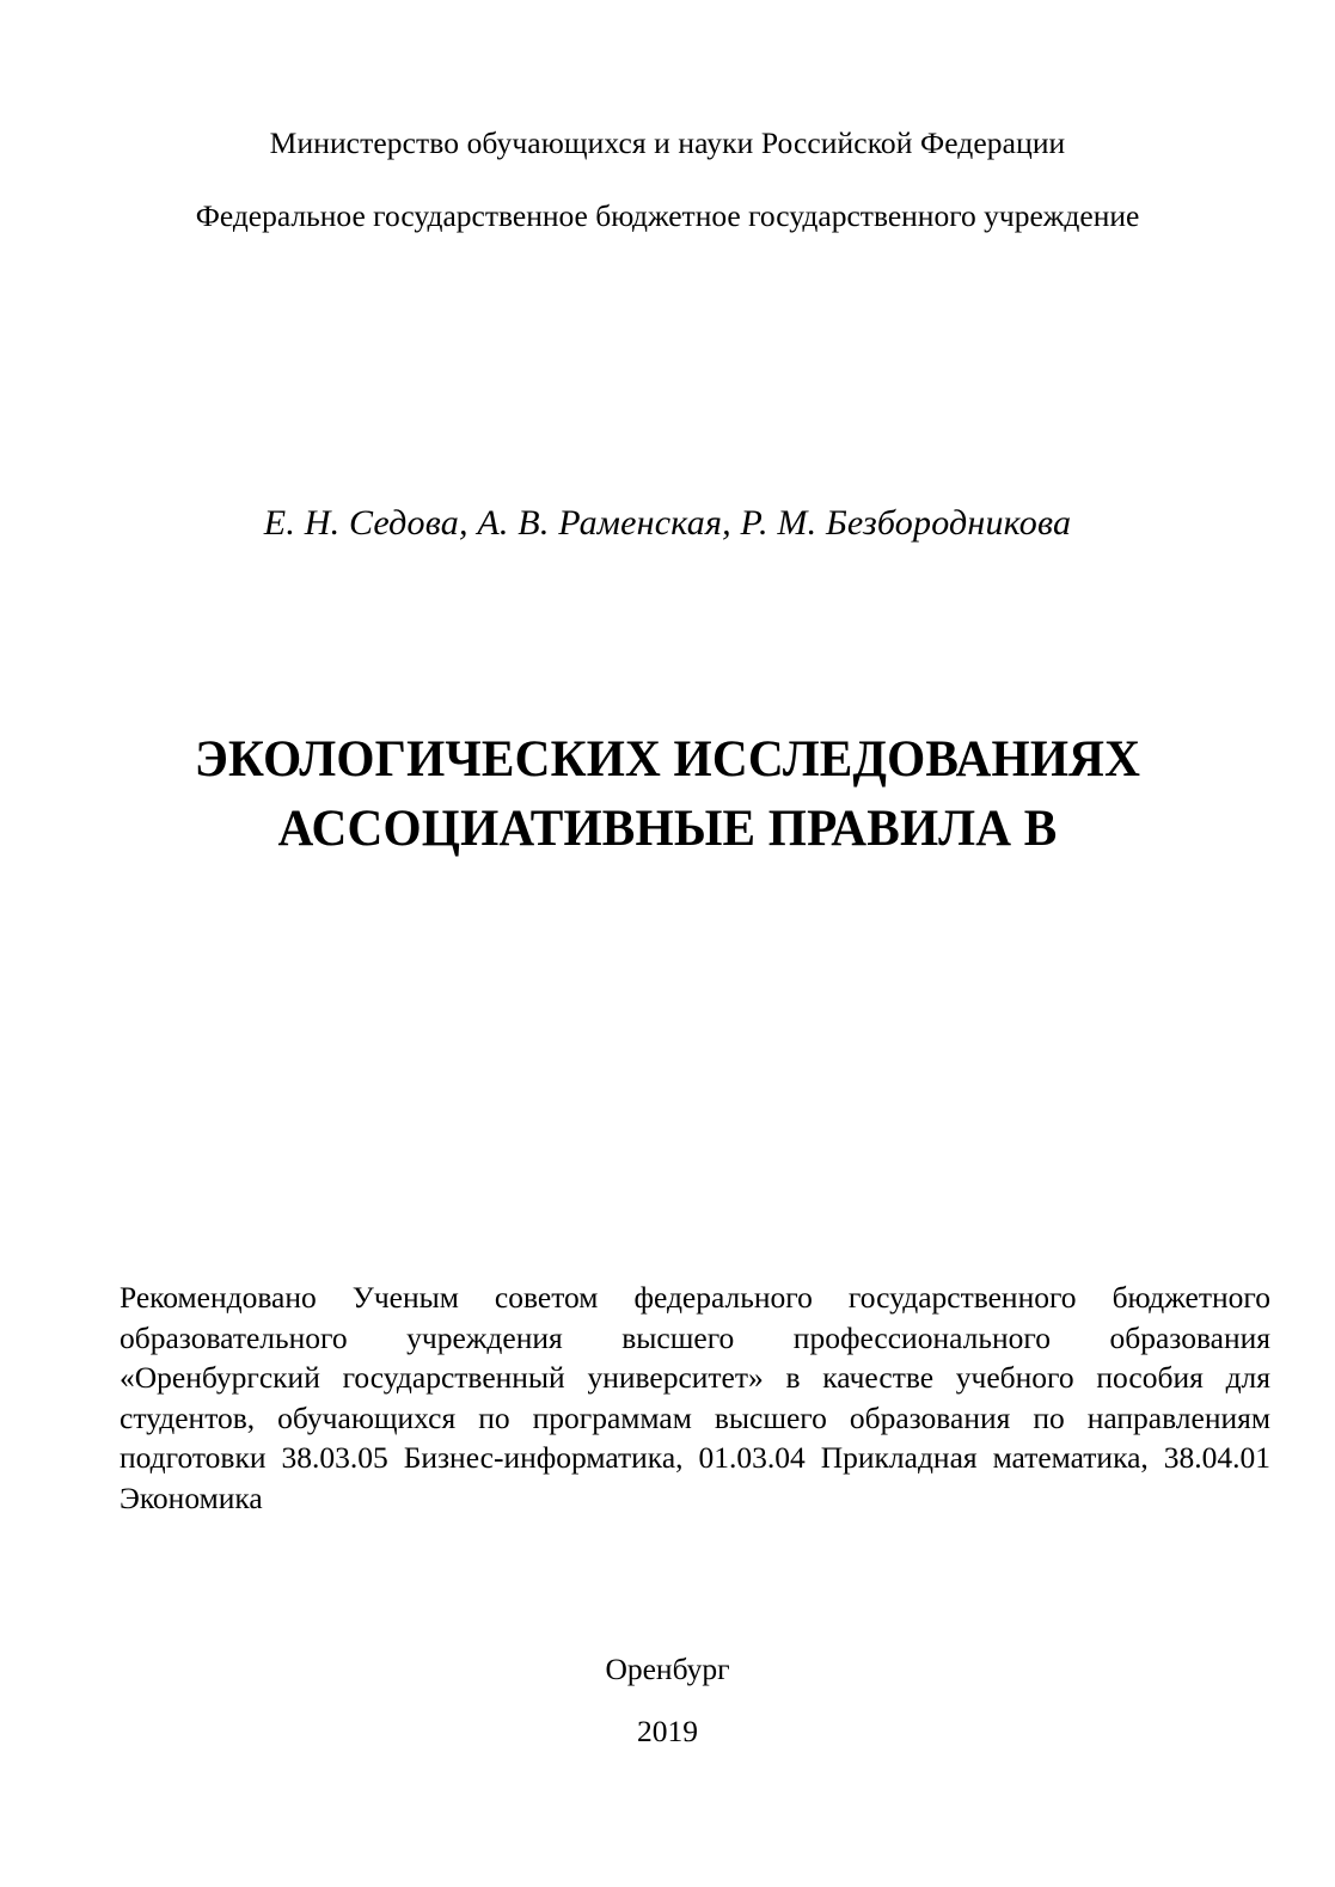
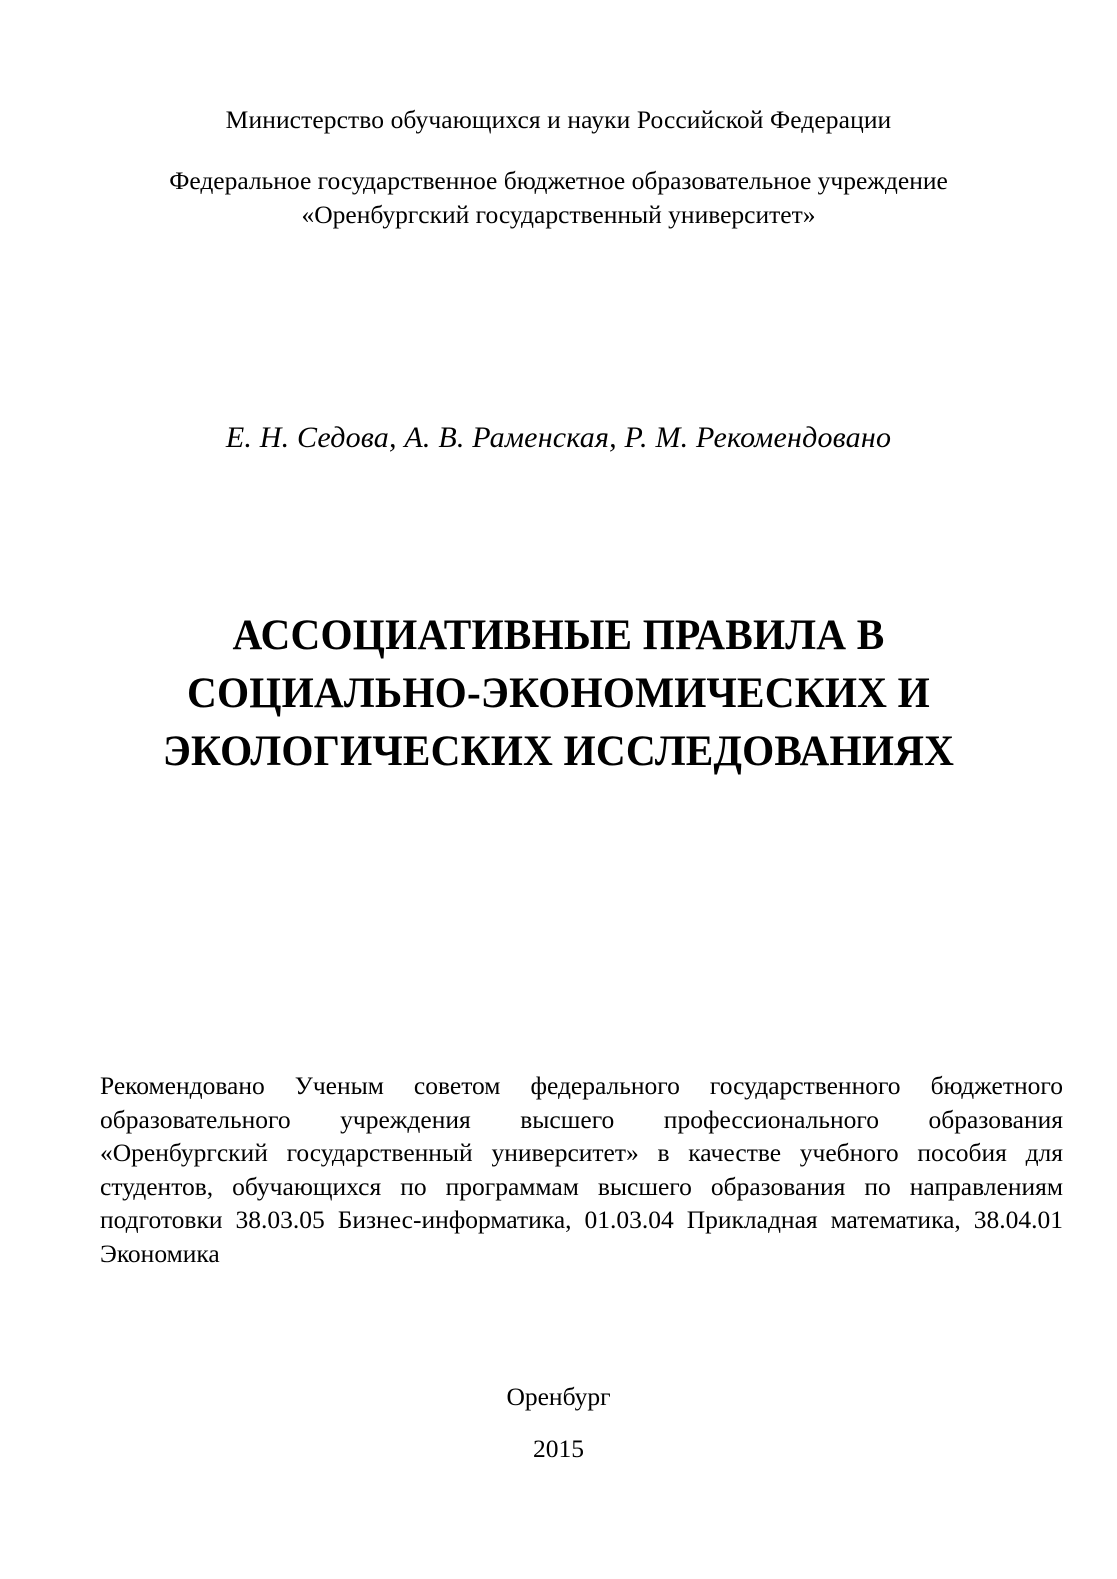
  Министерство обучающихся и науки Российской Федерации
- Федеральное государственное бюджетное государственного учреждение
+ Федеральное государственное бюджетное образовательное учреждение
+ «Оренбургский государственный университет»
- Е. Н. Седова, А. В. Раменская, Р. М. Безбородникова
+ Е. Н. Седова, А. В. Раменская, Р. М. Рекомендовано
- ЭКОЛОГИЧЕСКИХ ИССЛЕДОВАНИЯХ
+ АССОЦИАТИВНЫЕ ПРАВИЛА В
+ СОЦИАЛЬНО-ЭКОНОМИЧЕСКИХ И
- АССОЦИАТИВНЫЕ ПРАВИЛА В
+ ЭКОЛОГИЧЕСКИХ ИССЛЕДОВАНИЯХ
  Рекомендовано Ученым советом федерального государственного бюджетного образовательного учреждения высшего профессионального образования «Оренбургский государственный университет» в качестве учебного пособия для студентов, обучающихся по программам высшего образования по направлениям подготовки 38.03.05 Бизнес-информатика, 01.03.04 Прикладная математика, 38.04.01 Экономика
  Оренбург
- 2019
+ 2015
